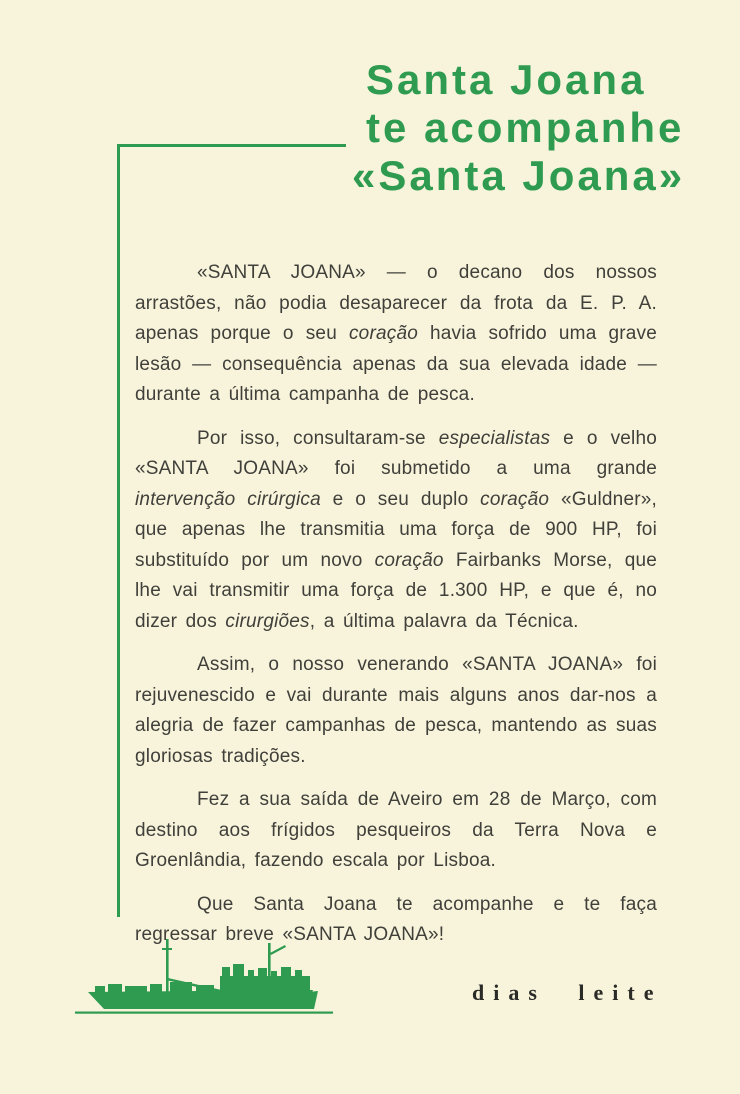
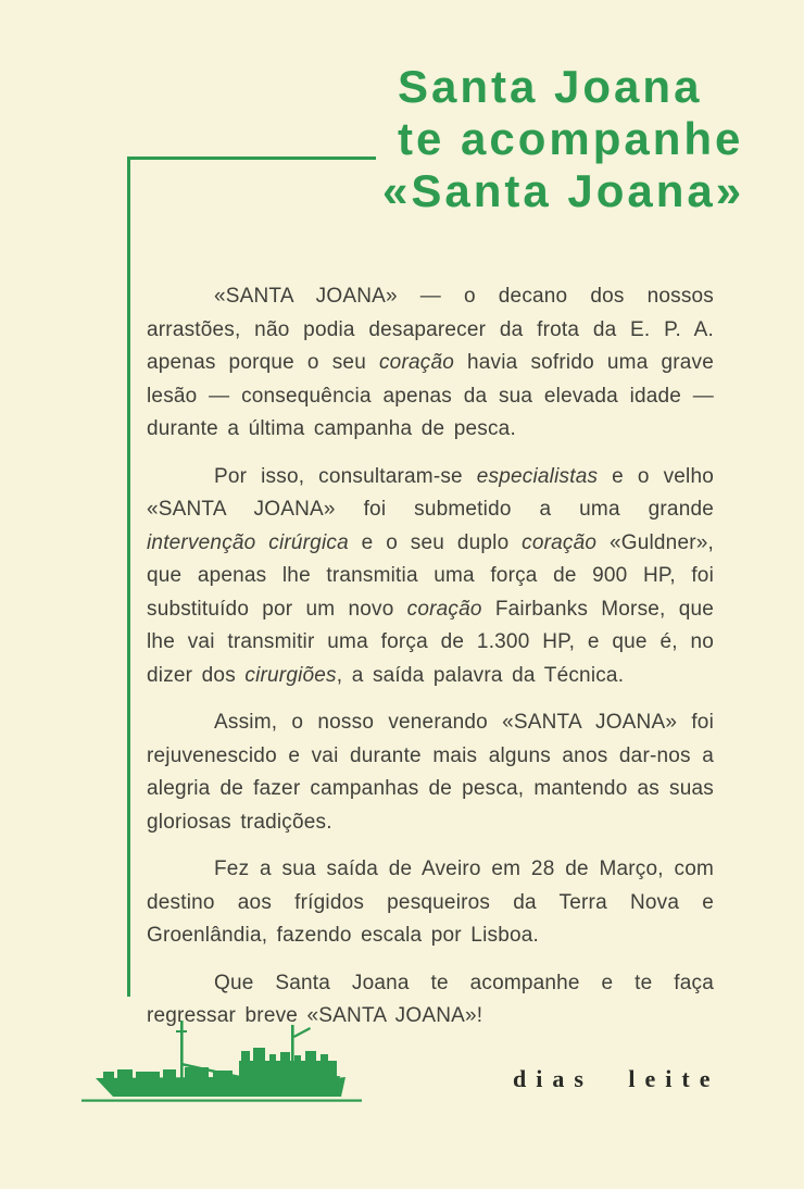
  Santa Joana
  te acompanhe
  «Santa Joana»
  «SANTA JOANA» — o decano dos nossos arrastões, não podia desaparecer da frota da E. P. A. apenas porque o seu coração havia sofrido uma grave lesão — consequência apenas da sua elevada idade — durante a última campanha de pesca.
- Por isso, consultaram-se especialistas e o velho «SANTA JOANA» foi submetido a uma grande intervenção cirúrgica e o seu duplo coração «Guldner», que apenas lhe transmitia uma força de 900 HP, foi substituído por um novo coração Fairbanks Morse, que lhe vai transmitir uma força de 1.300 HP, e que é, no dizer dos cirurgiões, a última palavra da Técnica.
+ Por isso, consultaram-se especialistas e o velho «SANTA JOANA» foi submetido a uma grande intervenção cirúrgica e o seu duplo coração «Guldner», que apenas lhe transmitia uma força de 900 HP, foi substituído por um novo coração Fairbanks Morse, que lhe vai transmitir uma força de 1.300 HP, e que é, no dizer dos cirurgiões, a saída palavra da Técnica.
  Assim, o nosso venerando «SANTA JOANA» foi rejuvenescido e vai durante mais alguns anos dar-nos a alegria de fazer campanhas de pesca, mantendo as suas gloriosas tradições.
  Fez a sua saída de Aveiro em 28 de Março, com destino aos frígidos pesqueiros da Terra Nova e Groenlândia, fazendo escala por Lisboa.
  Que Santa Joana te acompanhe e te faça regressar breve «SANTA JOANA»!
  dias leite
